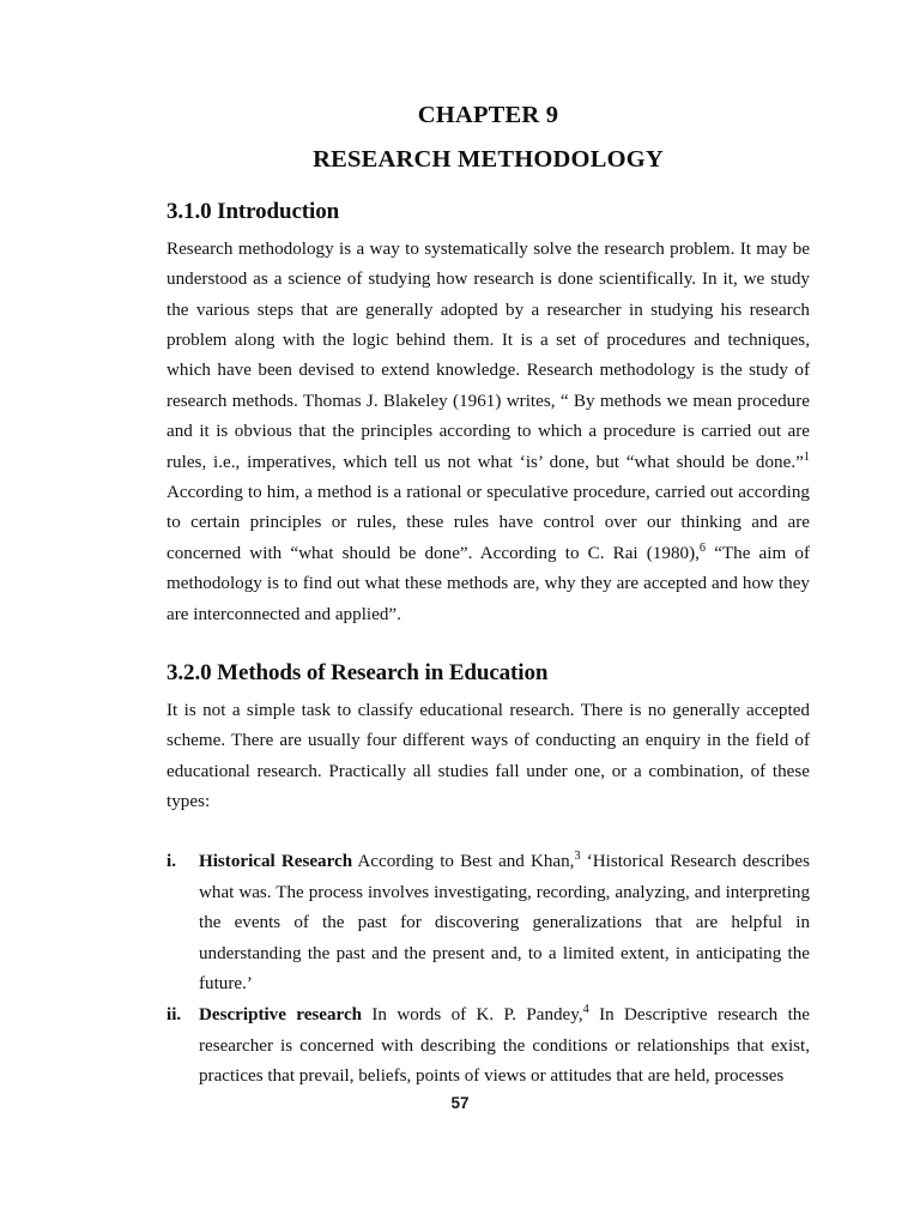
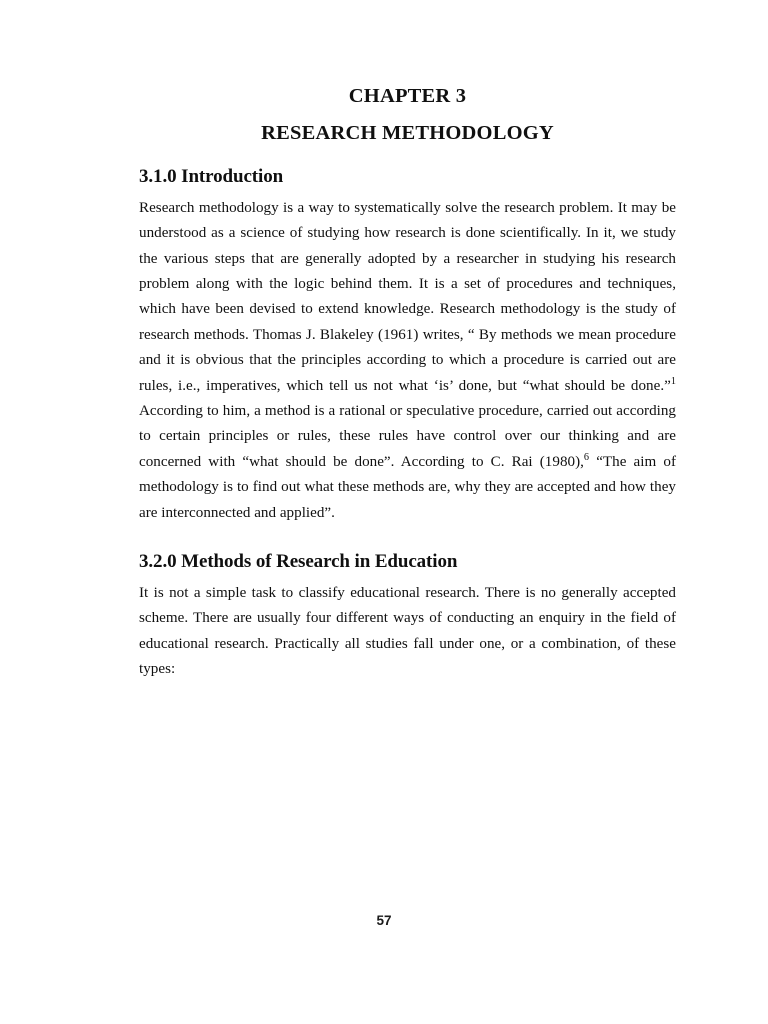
- CHAPTER 9
+ CHAPTER 3
  RESEARCH METHODOLOGY
  3.1.0 Introduction
  Research methodology is a way to systematically solve the research problem. It may be understood as a science of studying how research is done scientifically. In it, we study the various steps that are generally adopted by a researcher in studying his research problem along with the logic behind them. It is a set of procedures and techniques, which have been devised to extend knowledge. Research methodology is the study of research methods. Thomas J. Blakeley (1961) writes, “ By methods we mean procedure and it is obvious that the principles according to which a procedure is carried out are rules, i.e., imperatives, which tell us not what ‘is’ done, but “what should be done.”1 According to him, a method is a rational or speculative procedure, carried out according to certain principles or rules, these rules have control over our thinking and are concerned with “what should be done”. According to C. Rai (1980),6 “The aim of methodology is to find out what these methods are, why they are accepted and how they are interconnected and applied”.
  3.2.0 Methods of Research in Education
  It is not a simple task to classify educational research. There is no generally accepted scheme. There are usually four different ways of conducting an enquiry in the field of educational research. Practically all studies fall under one, or a combination, of these types:
- i.
- Historical Research According to Best and Khan,3 ‘Historical Research describes what was. The process involves investigating, recording, analyzing, and interpreting the events of the past for discovering generalizations that are helpful in understanding the past and the present and, to a limited extent, in anticipating the future.’
- ii.
- Descriptive research In words of K. P. Pandey,4 In Descriptive research the researcher is concerned with describing the conditions or relationships that exist, practices that prevail, beliefs, points of views or attitudes that are held, processes
  57
